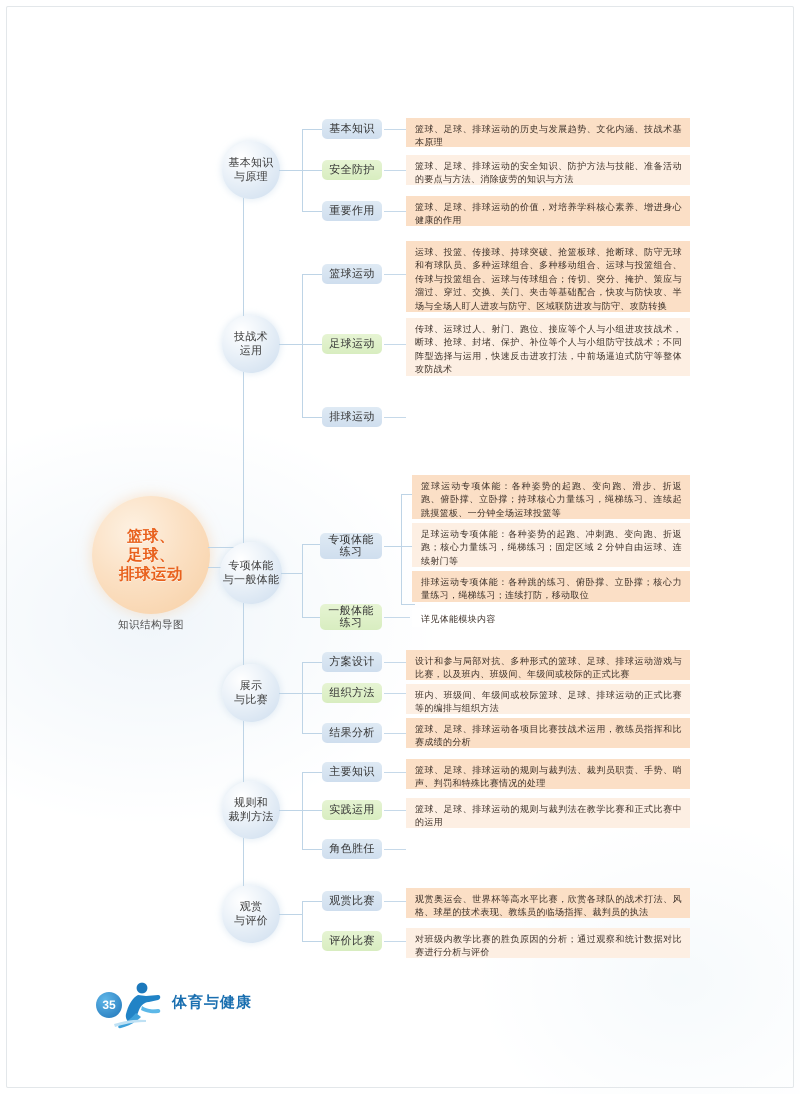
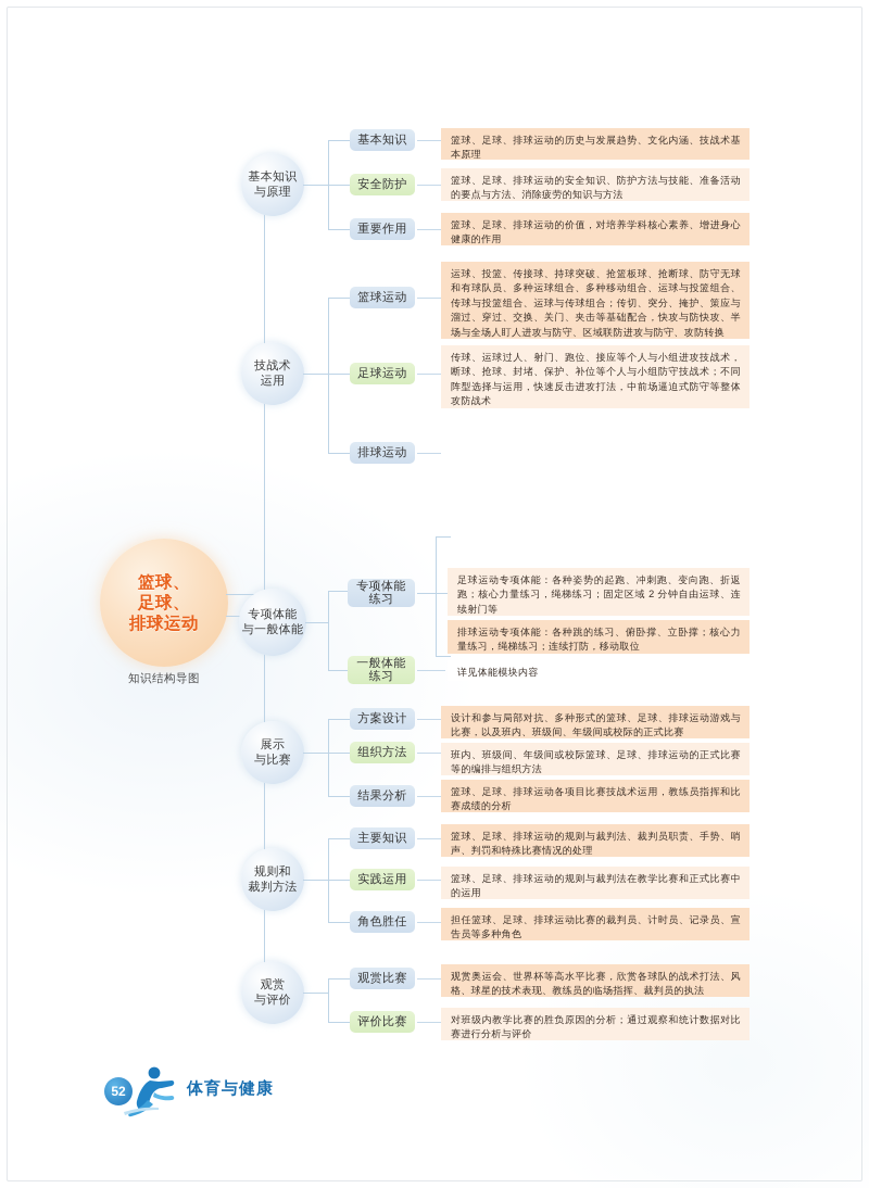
  篮球、
  足球、
  排球运动
  知识结构导图
  基本知识
  与原理
  基本知识
  篮球、足球、排球运动的历史与发展趋势、文化内涵、技战术基本原理
  安全防护
  篮球、足球、排球运动的安全知识、防护方法与技能、准备活动的要点与方法、消除疲劳的知识与方法
  重要作用
  篮球、足球、排球运动的价值，对培养学科核心素养、增进身心健康的作用
  技战术
  运用
  篮球运动
  运球、投篮、传接球、持球突破、抢篮板球、抢断球、防守无球和有球队员、多种运球组合、多种移动组合、运球与投篮组合、传球与投篮组合、运球与传球组合；传切、突分、掩护、策应与溜过、穿过、交换、关门、夹击等基础配合，快攻与防快攻、半场与全场人盯人进攻与防守、区域联防进攻与防守、攻防转换
  足球运动
  传球、运球过人、射门、跑位、接应等个人与小组进攻技战术，断球、抢球、封堵、保护、补位等个人与小组防守技战术；不同阵型选择与运用，快速反击进攻打法，中前场逼迫式防守等整体攻防战术
  排球运动
  专项体能
  与一般体能
  专项体能
  练习
- 篮球运动专项体能：各种姿势的起跑、变向跑、滑步、折返跑、俯卧撑、立卧撑；持球核心力量练习，绳梯练习、连续起跳摸篮板、一分钟全场运球投篮等
  足球运动专项体能：各种姿势的起跑、冲刺跑、变向跑、折返跑；核心力量练习，绳梯练习；固定区域 2 分钟自由运球、连续射门等
  排球运动专项体能：各种跳的练习、俯卧撑、立卧撑；核心力量练习，绳梯练习；连续打防，移动取位
  一般体能
  练习
  详见体能模块内容
  展示
  与比赛
  方案设计
  设计和参与局部对抗、多种形式的篮球、足球、排球运动游戏与比赛，以及班内、班级间、年级间或校际的正式比赛
  组织方法
  班内、班级间、年级间或校际篮球、足球、排球运动的正式比赛等的编排与组织方法
  结果分析
  篮球、足球、排球运动各项目比赛技战术运用，教练员指挥和比赛成绩的分析
  规则和
  裁判方法
  主要知识
  篮球、足球、排球运动的规则与裁判法、裁判员职责、手势、哨声、判罚和特殊比赛情况的处理
  实践运用
  篮球、足球、排球运动的规则与裁判法在教学比赛和正式比赛中的运用
  角色胜任
+ 担任篮球、足球、排球运动比赛的裁判员、计时员、记录员、宣告员等多种角色
  观赏
  与评价
  观赏比赛
  观赏奥运会、世界杯等高水平比赛，欣赏各球队的战术打法、风格、球星的技术表现、教练员的临场指挥、裁判员的执法
  评价比赛
  对班级内教学比赛的胜负原因的分析；通过观察和统计数据对比赛进行分析与评价
- 35
+ 52
  体育与健康
